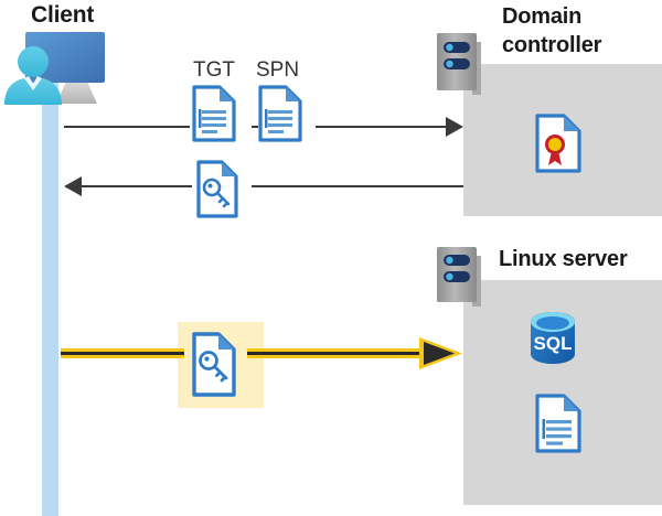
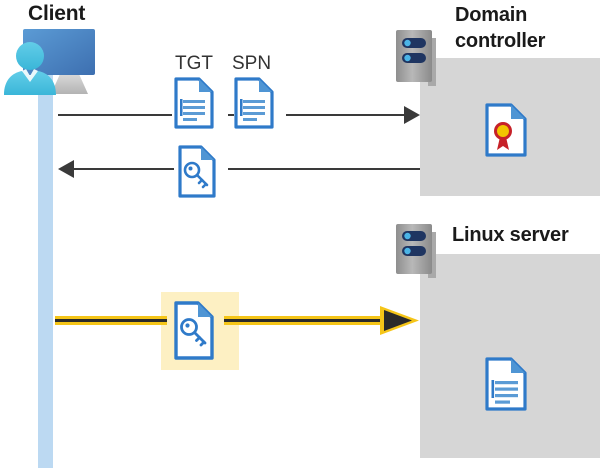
- SQL
  Client
  Domain controller
  Linux server
  TGT
  SPN
